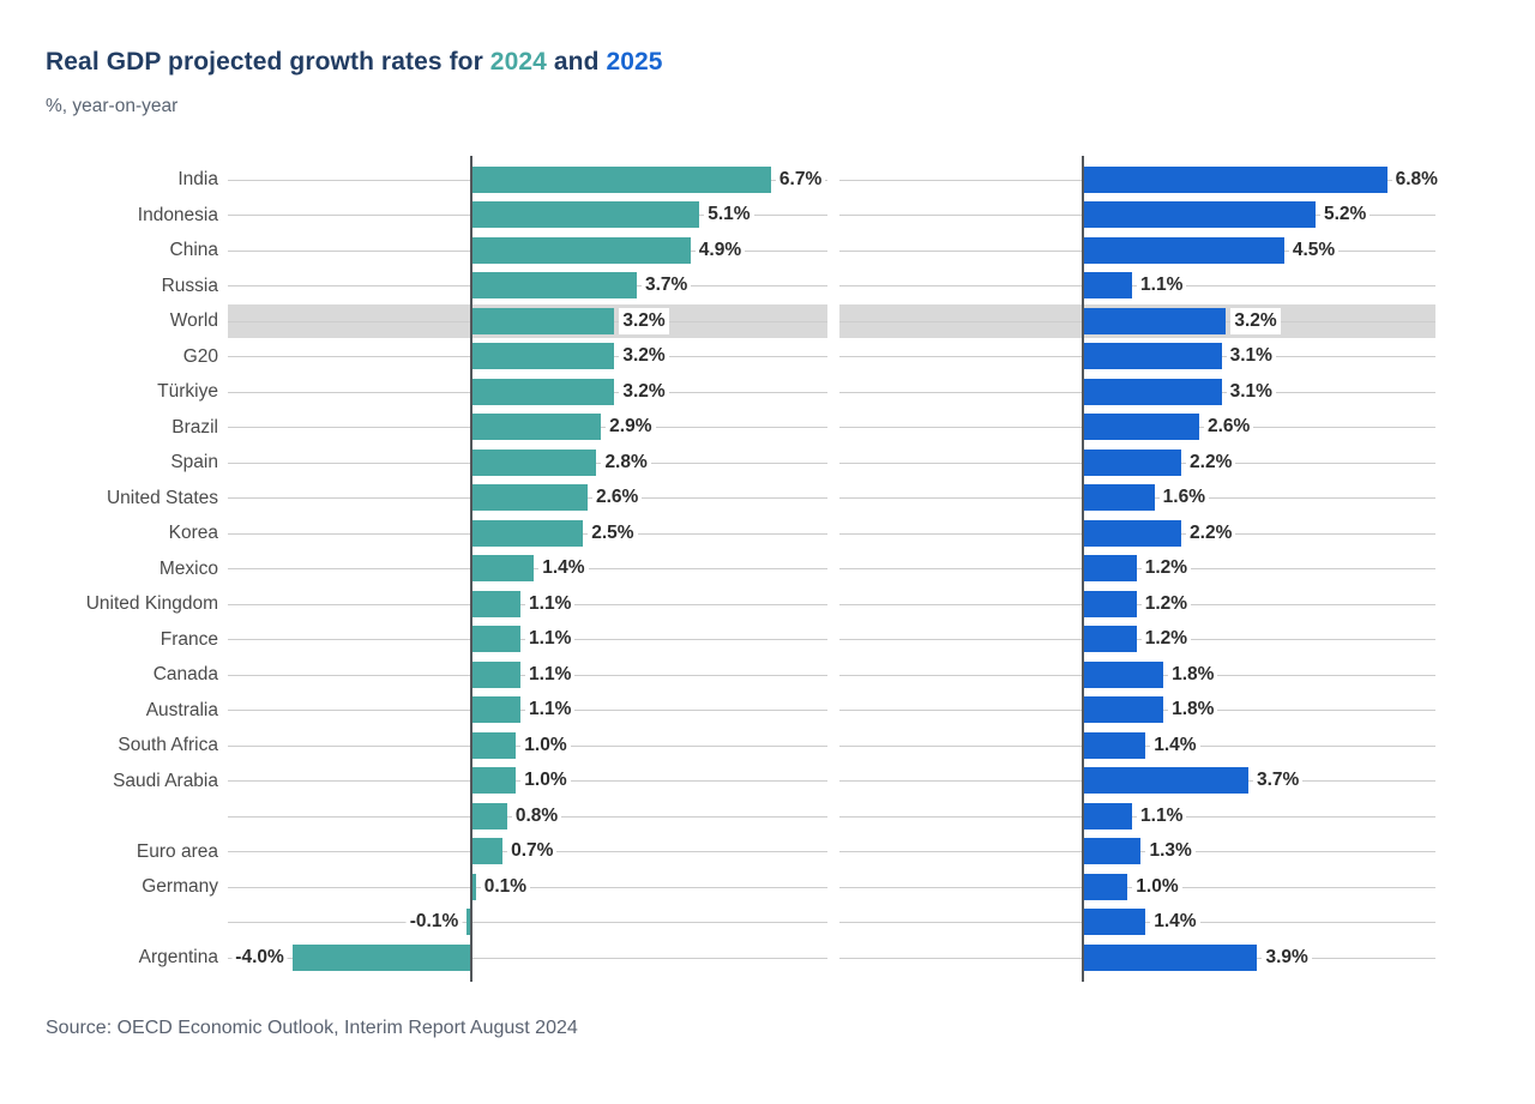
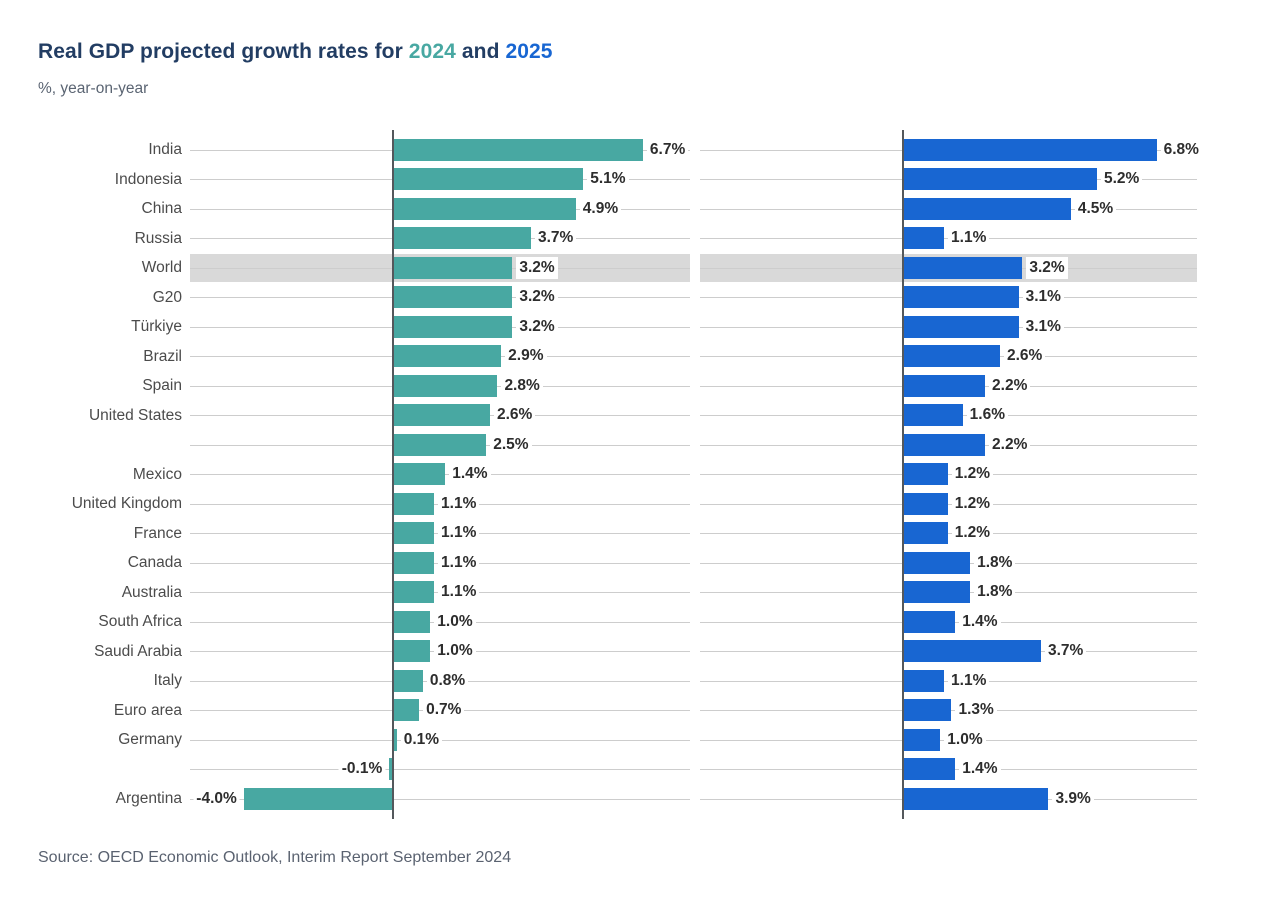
  Real GDP projected growth rates for 2024 and 2025
  %, year-on-year
  India
  Indonesia
  China
  Russia
  World
  G20
  Türkiye
  Brazil
  Spain
  United States
- Korea
  Mexico
  United Kingdom
  France
  Canada
  Australia
  South Africa
  Saudi Arabia
+ Italy
  Euro area
  Germany
  Argentina
  6.7%
  5.1%
  4.9%
  3.7%
  3.2%
  3.2%
  3.2%
  2.9%
  2.8%
  2.6%
  2.5%
  1.4%
  1.1%
  1.1%
  1.1%
  1.1%
  1.0%
  1.0%
  0.8%
  0.7%
  0.1%
  -0.1%
  -4.0%
  6.8%
  5.2%
  4.5%
  1.1%
  3.2%
  3.1%
  3.1%
  2.6%
  2.2%
  1.6%
  2.2%
  1.2%
  1.2%
  1.2%
  1.8%
  1.8%
  1.4%
  3.7%
  1.1%
  1.3%
  1.0%
  1.4%
  3.9%
- Source: OECD Economic Outlook, Interim Report August 2024
+ Source: OECD Economic Outlook, Interim Report September 2024
